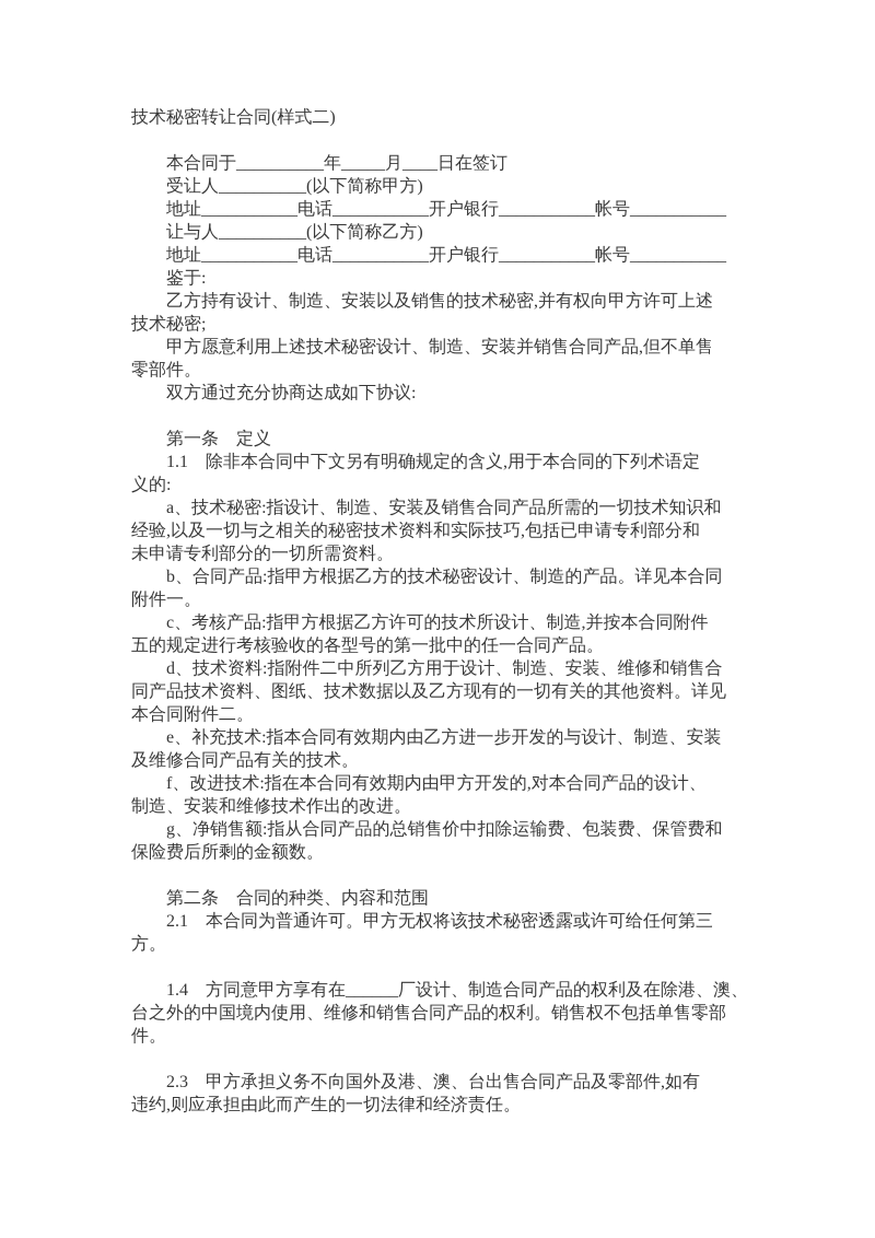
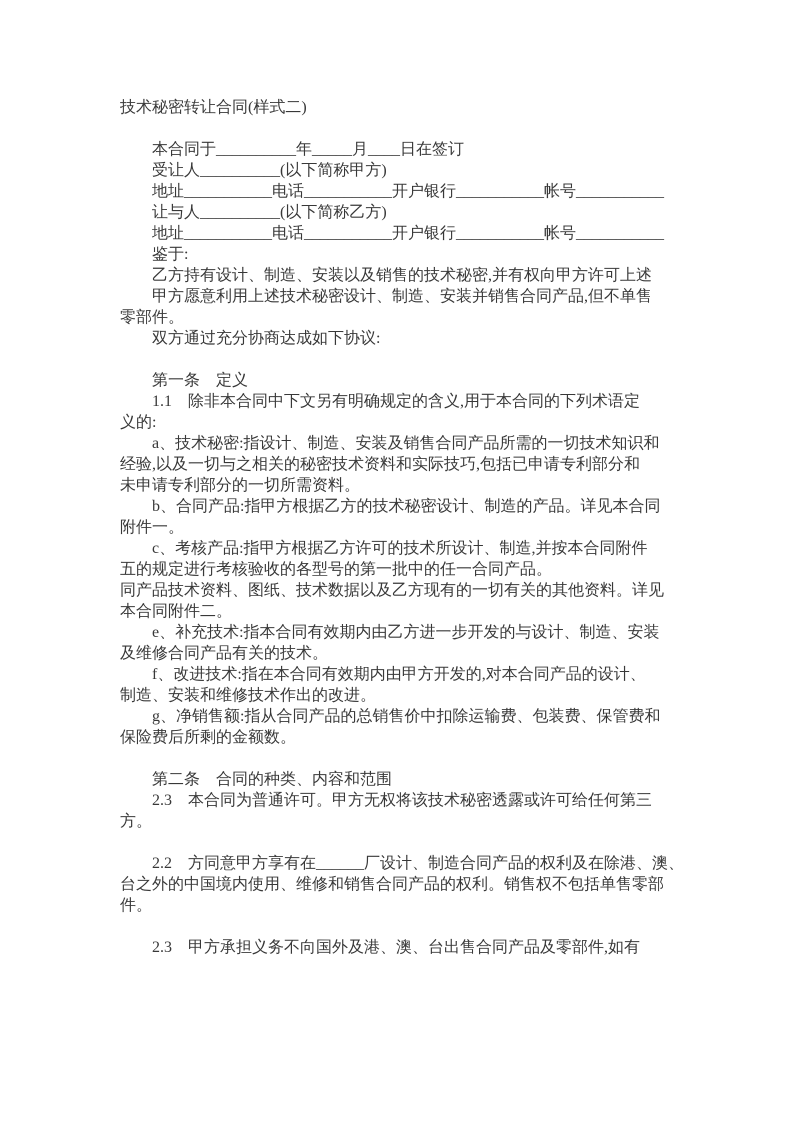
  技术秘密转让合同(样式二)
  本合同于__________年_____月____日在签订
  受让人__________(以下简称甲方)
  地址___________电话___________开户银行___________帐号___________
  让与人__________(以下简称乙方)
  地址___________电话___________开户银行___________帐号___________
  鉴于:
  乙方持有设计、制造、安装以及销售的技术秘密,并有权向甲方许可上述
- 技术秘密;
  甲方愿意利用上述技术秘密设计、制造、安装并销售合同产品,但不单售
  零部件。
  双方通过充分协商达成如下协议:
  第一条 定义
  1.1 除非本合同中下文另有明确规定的含义,用于本合同的下列术语定
  义的:
  a、技术秘密:指设计、制造、安装及销售合同产品所需的一切技术知识和
  经验,以及一切与之相关的秘密技术资料和实际技巧,包括已申请专利部分和
  未申请专利部分的一切所需资料。
  b、合同产品:指甲方根据乙方的技术秘密设计、制造的产品。详见本合同
  附件一。
  c、考核产品:指甲方根据乙方许可的技术所设计、制造,并按本合同附件
  五的规定进行考核验收的各型号的第一批中的任一合同产品。
- d、技术资料:指附件二中所列乙方用于设计、制造、安装、维修和销售合
  同产品技术资料、图纸、技术数据以及乙方现有的一切有关的其他资料。详见
  本合同附件二。
  e、补充技术:指本合同有效期内由乙方进一步开发的与设计、制造、安装
  及维修合同产品有关的技术。
  f、改进技术:指在本合同有效期内由甲方开发的,对本合同产品的设计、
  制造、安装和维修技术作出的改进。
  g、净销售额:指从合同产品的总销售价中扣除运输费、包装费、保管费和
  保险费后所剩的金额数。
  第二条 合同的种类、内容和范围
- 2.1 本合同为普通许可。甲方无权将该技术秘密透露或许可给任何第三
+ 2.3 本合同为普通许可。甲方无权将该技术秘密透露或许可给任何第三
  方。
- 1.4 方同意甲方享有在______厂设计、制造合同产品的权利及在除港、澳、
+ 2.2 方同意甲方享有在______厂设计、制造合同产品的权利及在除港、澳、
  台之外的中国境内使用、维修和销售合同产品的权利。销售权不包括单售零部
  件。
  2.3 甲方承担义务不向国外及港、澳、台出售合同产品及零部件,如有
- 违约,则应承担由此而产生的一切法律和经济责任。
